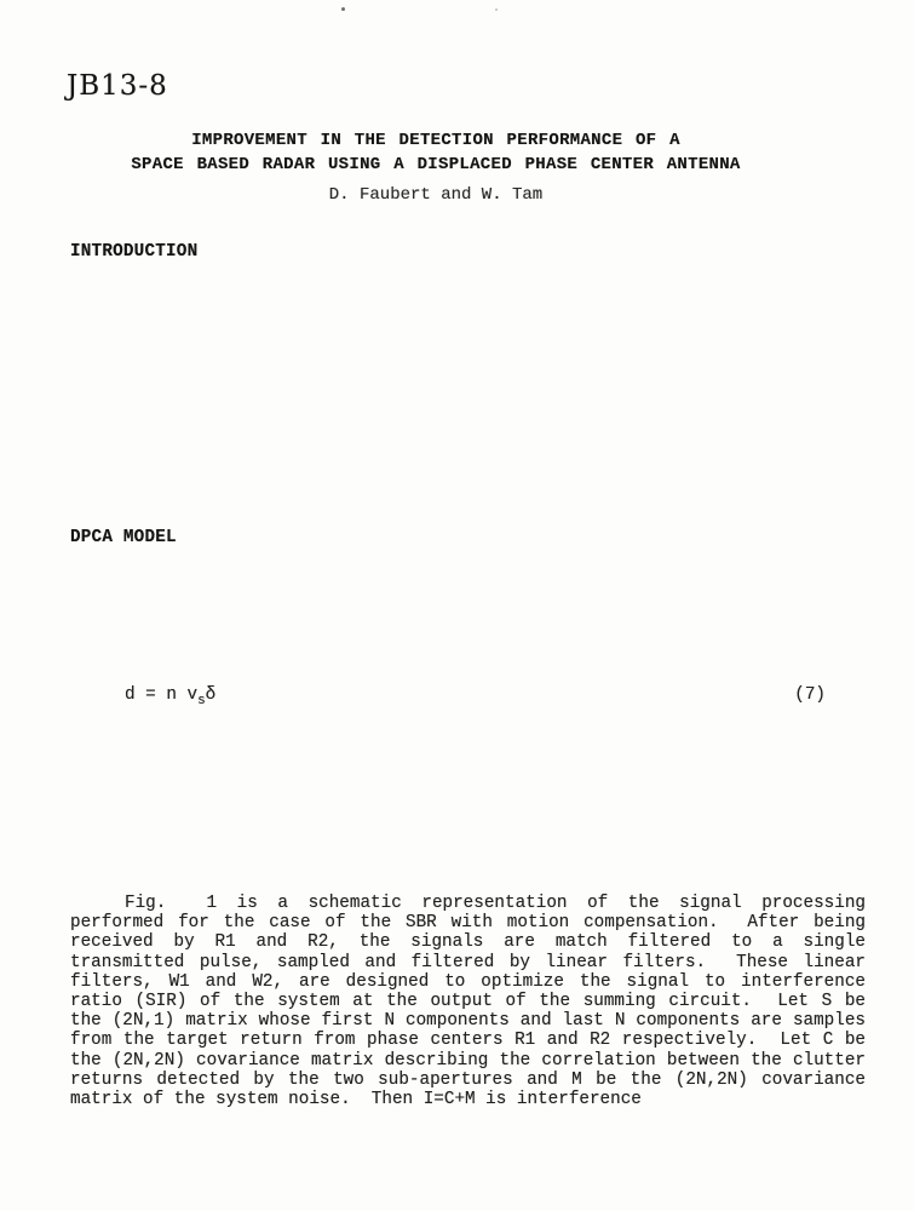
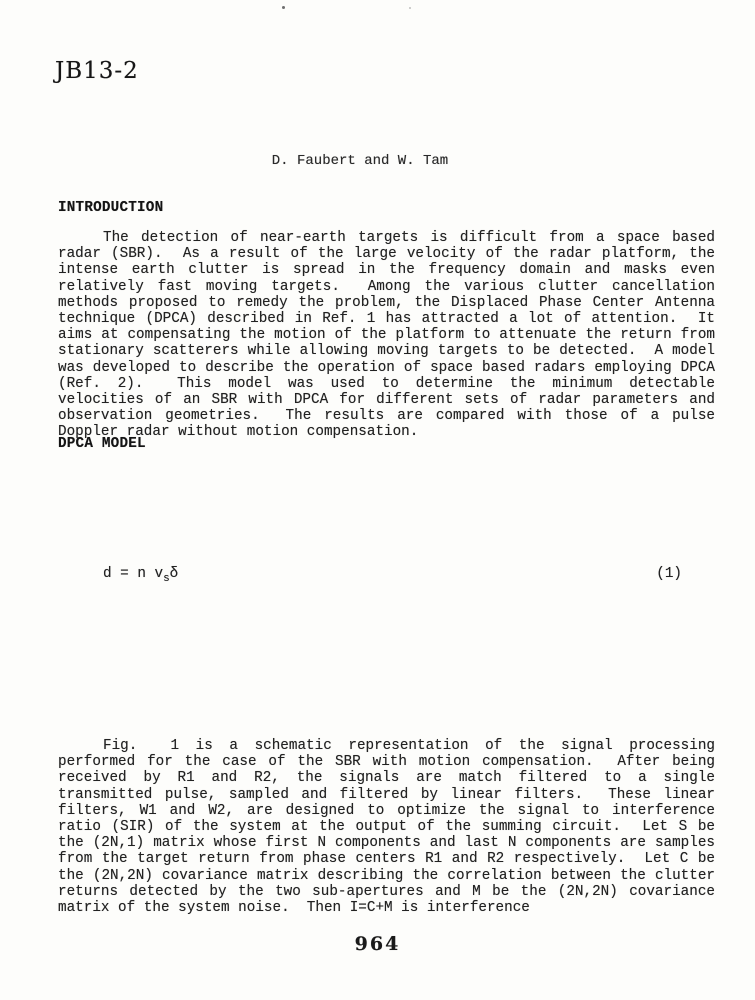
- JB13-8
+ JB13-2
- IMPROVEMENT IN THE DETECTION PERFORMANCE OF A
- SPACE BASED RADAR USING A DISPLACED PHASE CENTER ANTENNA
  D. Faubert and W. Tam
  INTRODUCTION
+ The detection of near-earth targets is difficult from a space based radar (SBR). As a result of the large velocity of the radar platform, the intense earth clutter is spread in the frequency domain and masks even relatively fast moving targets. Among the various clutter cancellation methods proposed to remedy the problem, the Displaced Phase Center Antenna technique (DPCA) described in Ref. 1 has attracted a lot of attention. It aims at compensating the motion of the platform to attenuate the return from stationary scatterers while allowing moving targets to be detected. A model was developed to describe the operation of space based radars employing DPCA (Ref. 2). This model was used to determine the minimum detectable velocities of an SBR with DPCA for different sets of radar parameters and observation geometries. The results are compared with those of a pulse Doppler radar without motion compensation.
  DPCA MODEL
- (7)
+ (1)
  d = n vsδ
  Fig. 1 is a schematic representation of the signal processing performed for the case of the SBR with motion compensation. After being received by R1 and R2, the signals are match filtered to a single transmitted pulse, sampled and filtered by linear filters. These linear filters, W1 and W2, are designed to optimize the signal to interference ratio (SIR) of the system at the output of the summing circuit. Let S be the (2N,1) matrix whose first N components and last N components are samples from the target return from phase centers R1 and R2 respectively. Let C be the (2N,2N) covariance matrix describing the correlation between the clutter returns detected by the two sub-apertures and M be the (2N,2N) covariance matrix of the system noise. Then I=C+M is interference
+ 964
